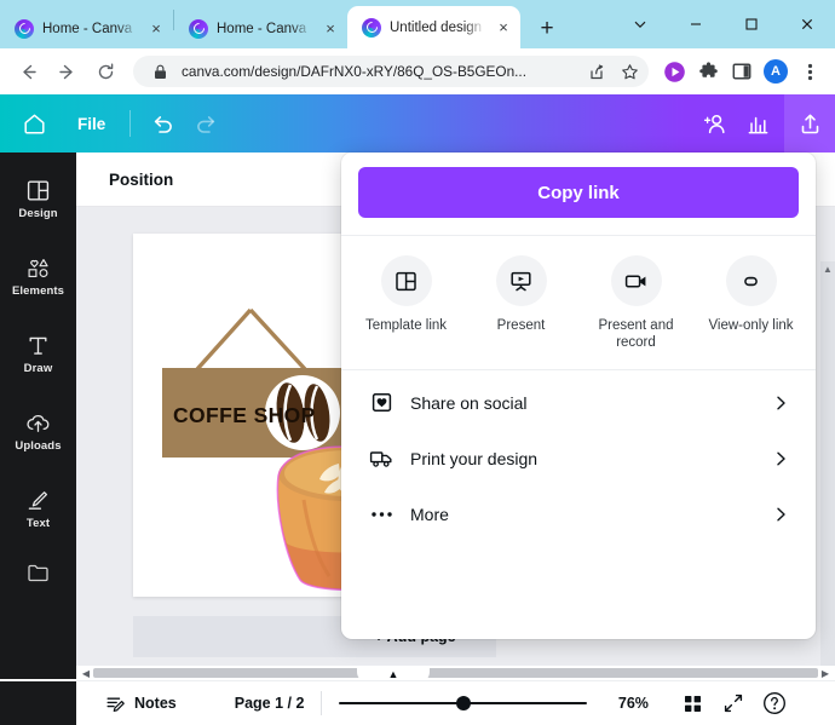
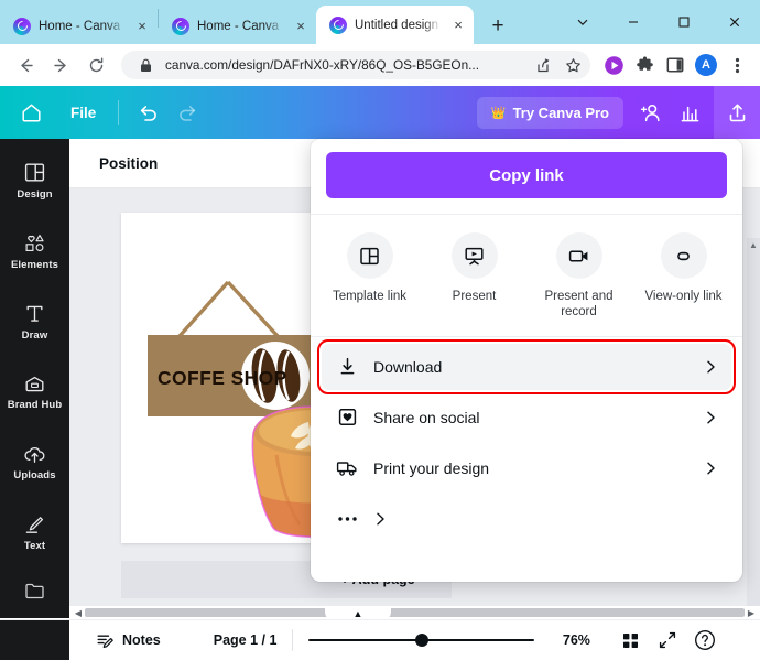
  Home - Canva
  ×
  Home - Canva
  ×
  Untitled design
  ×
  +
  canva.com/design/DAFrNX0-xRY/86Q_OS-B5GEOn...
  A
  File
+ 👑
+ Try Canva Pro
  Design
  Elements
  Draw
+ Brand Hub
  Uploads
  Text
  Position
  COFFE SHOP
  ▲
  ◀
  ▶
  ▲
  Notes
- Page 1 / 2
+ Page 1 / 1
  76%
  Copy link
  Template link
  Present
  Present and record
  View-only link
+ Download
  Share on social
  Print your design
- More
